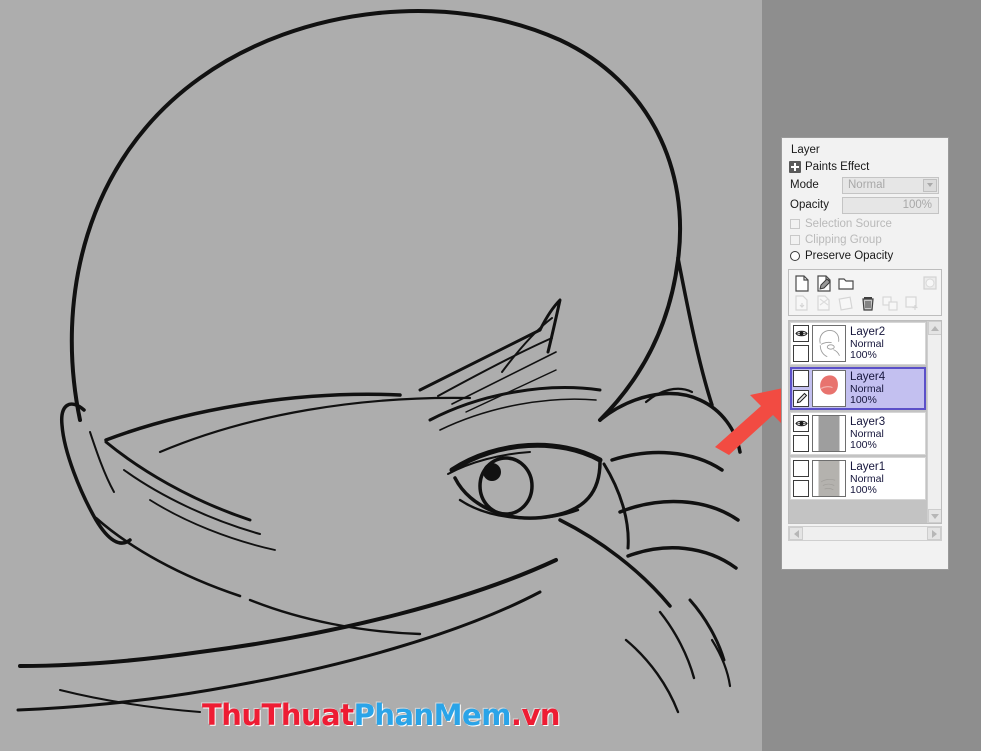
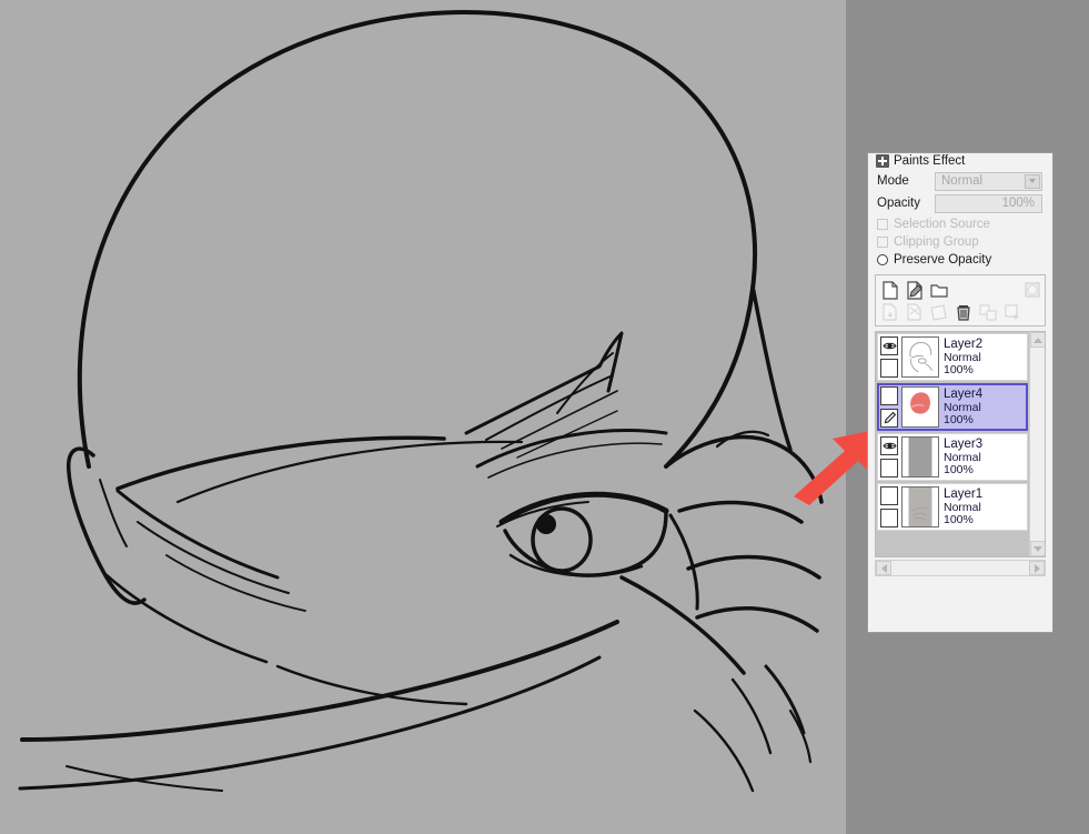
- ThuThuatPhanMem.vn
- Layer
  Paints Effect
  Mode
  Normal
  Opacity
  100%
  Selection Source
  Clipping Group
  Preserve Opacity
  Layer2
  Normal
  100%
  Layer4
  Normal
  100%
  Layer3
  Normal
  100%
  Layer1
  Normal
  100%
